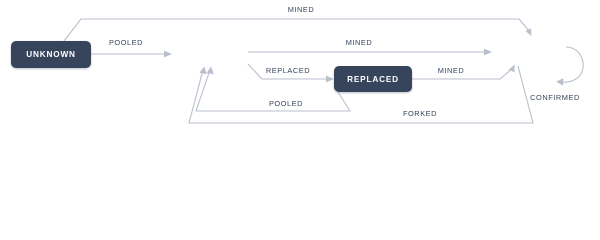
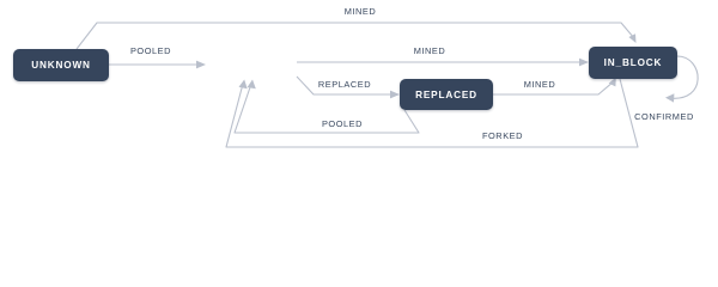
  POOLED
  MINED
  MINED
  REPLACED
  MINED
  POOLED
  FORKED
  CONFIRMED
  UNKNOWN
  REPLACED
+ IN_BLOCK
